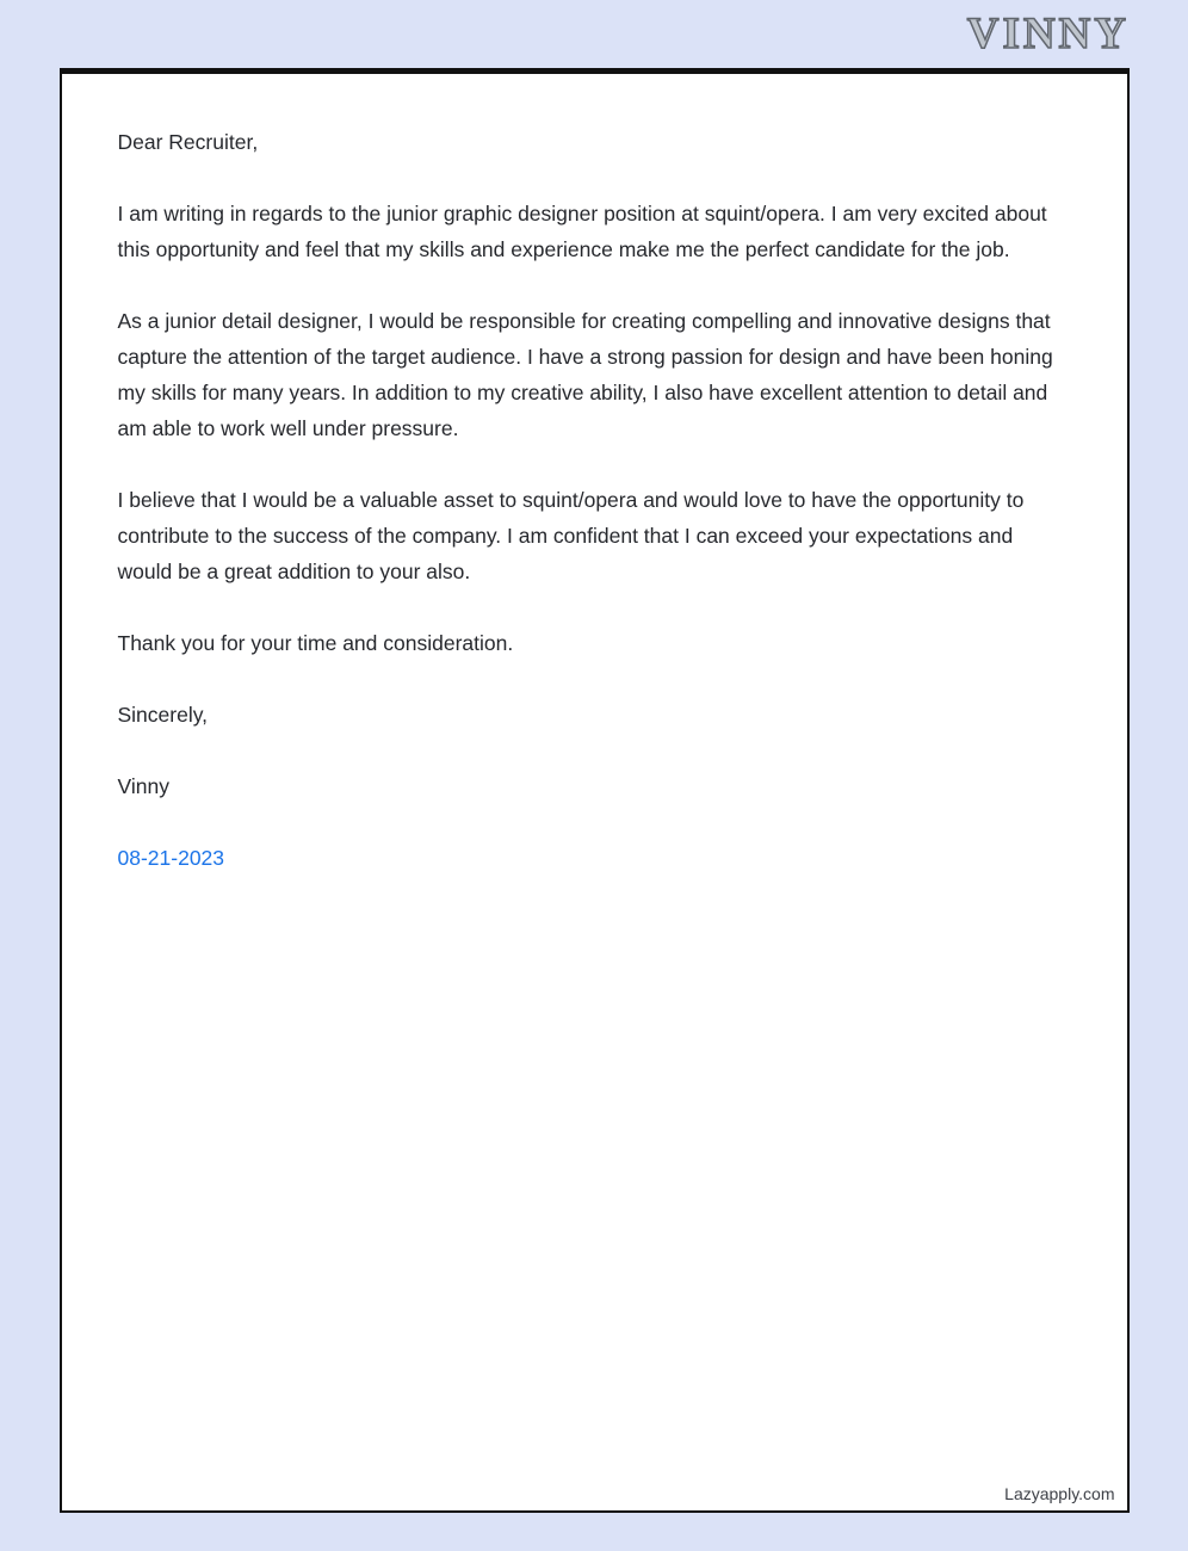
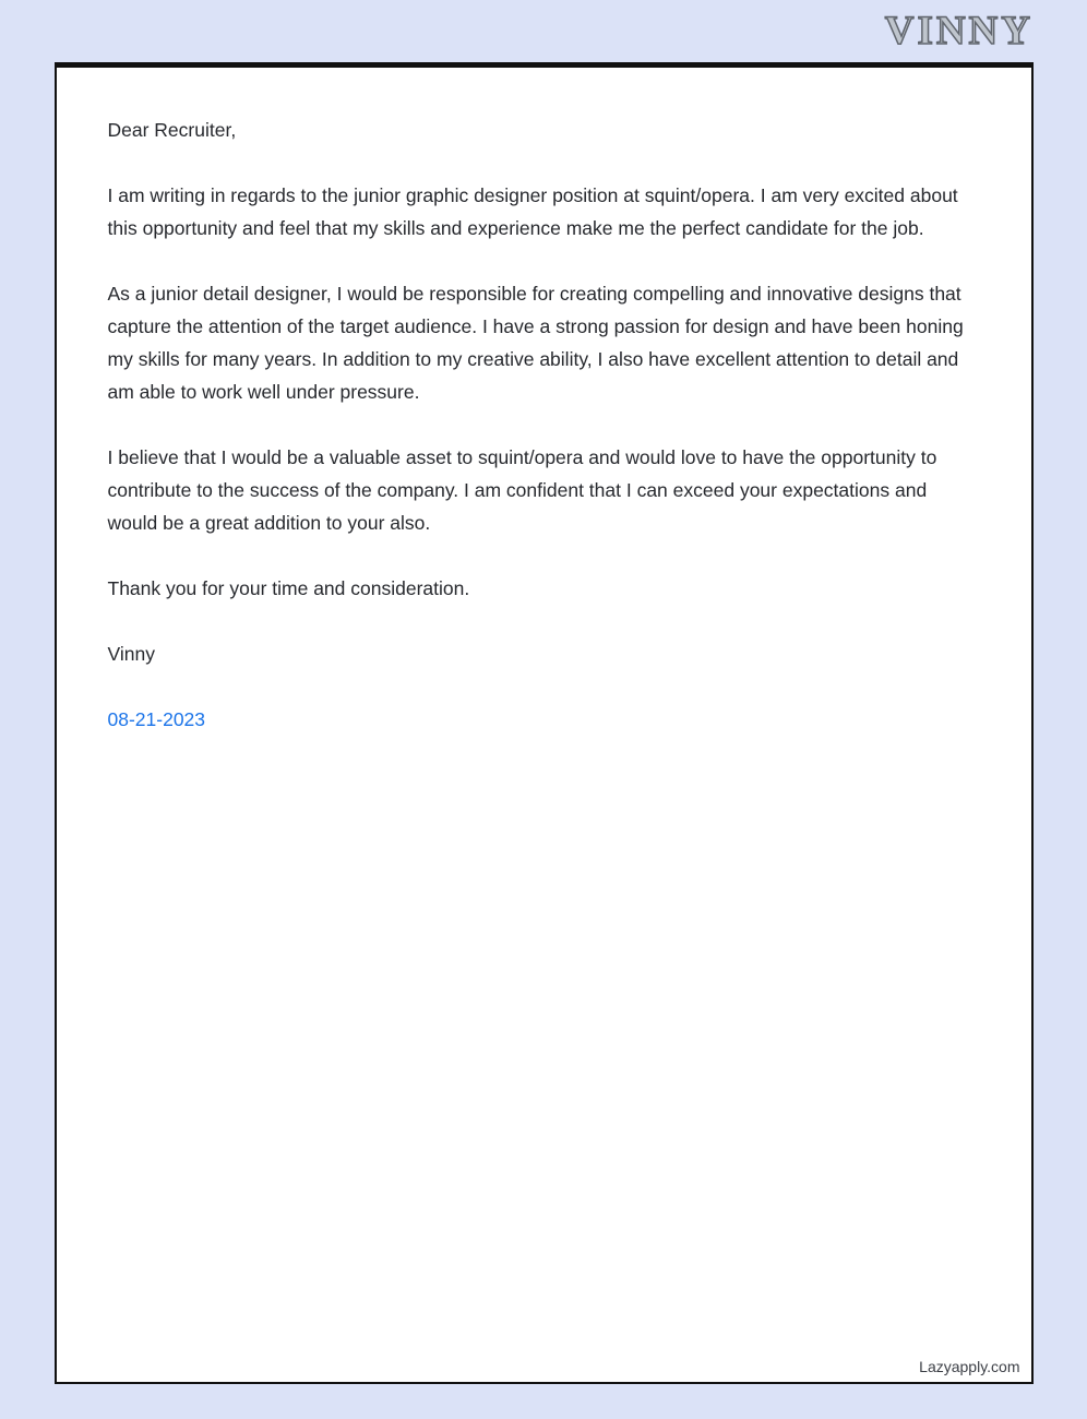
  VINNY
  Dear Recruiter,
  I am writing in regards to the junior graphic designer position at squint/opera. I am very excited about this opportunity and feel that my skills and experience make me the perfect candidate for the job.
  As a junior detail designer, I would be responsible for creating compelling and innovative designs that capture the attention of the target audience. I have a strong passion for design and have been honing my skills for many years. In addition to my creative ability, I also have excellent attention to detail and am able to work well under pressure.
  I believe that I would be a valuable asset to squint/opera and would love to have the opportunity to contribute to the success of the company. I am confident that I can exceed your expectations and would be a great addition to your also.
  Thank you for your time and consideration.
- Sincerely,
  Vinny
  08-21-2023
  Lazyapply.com
